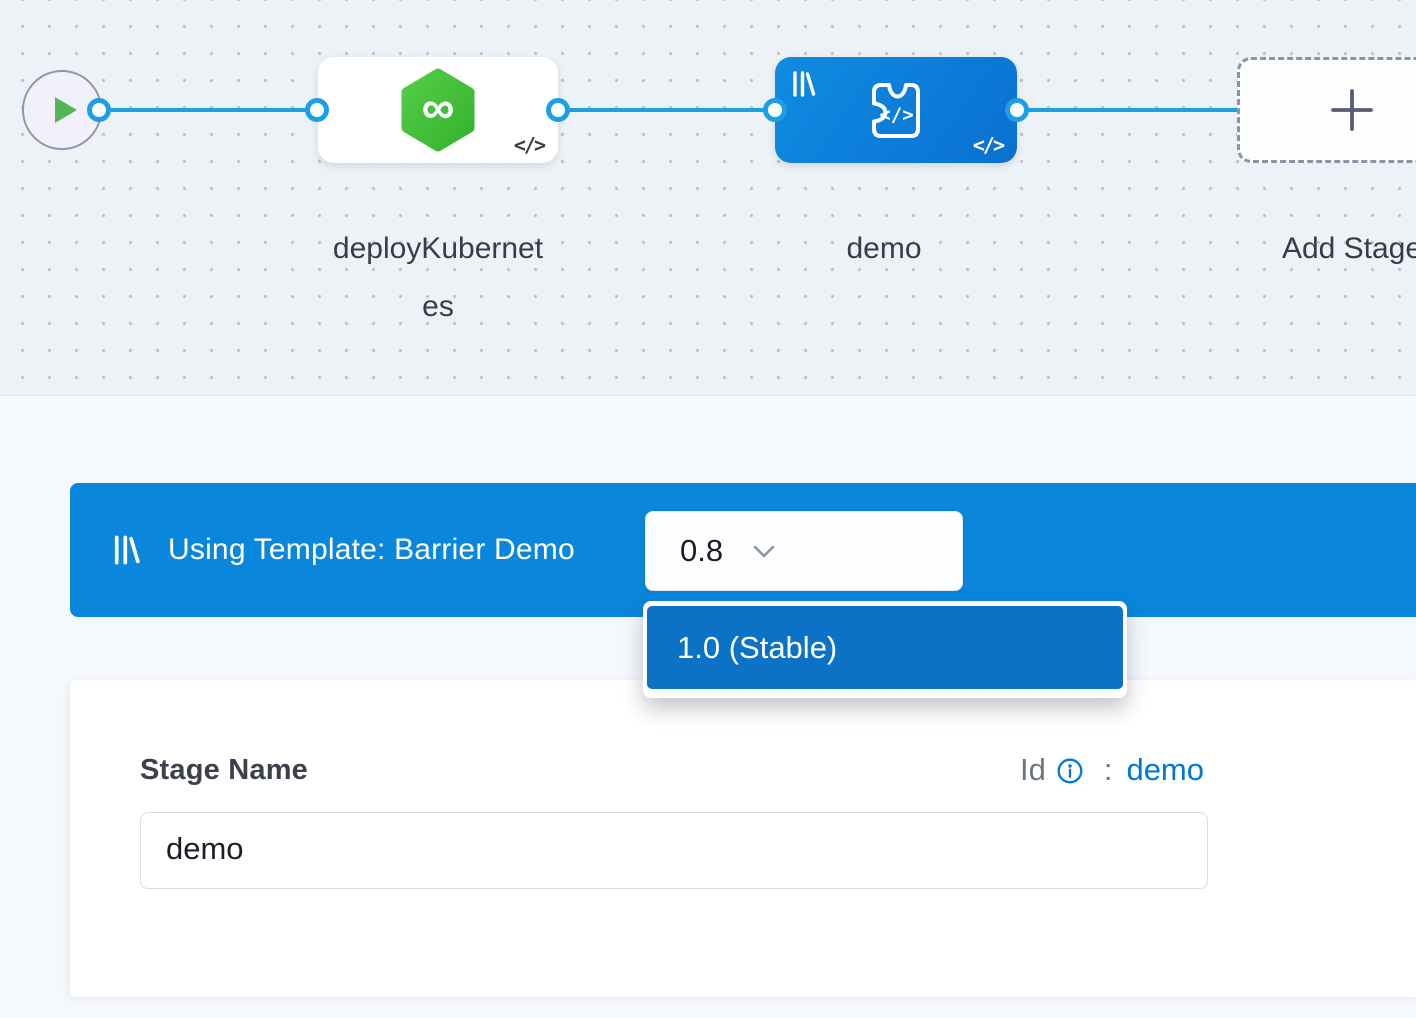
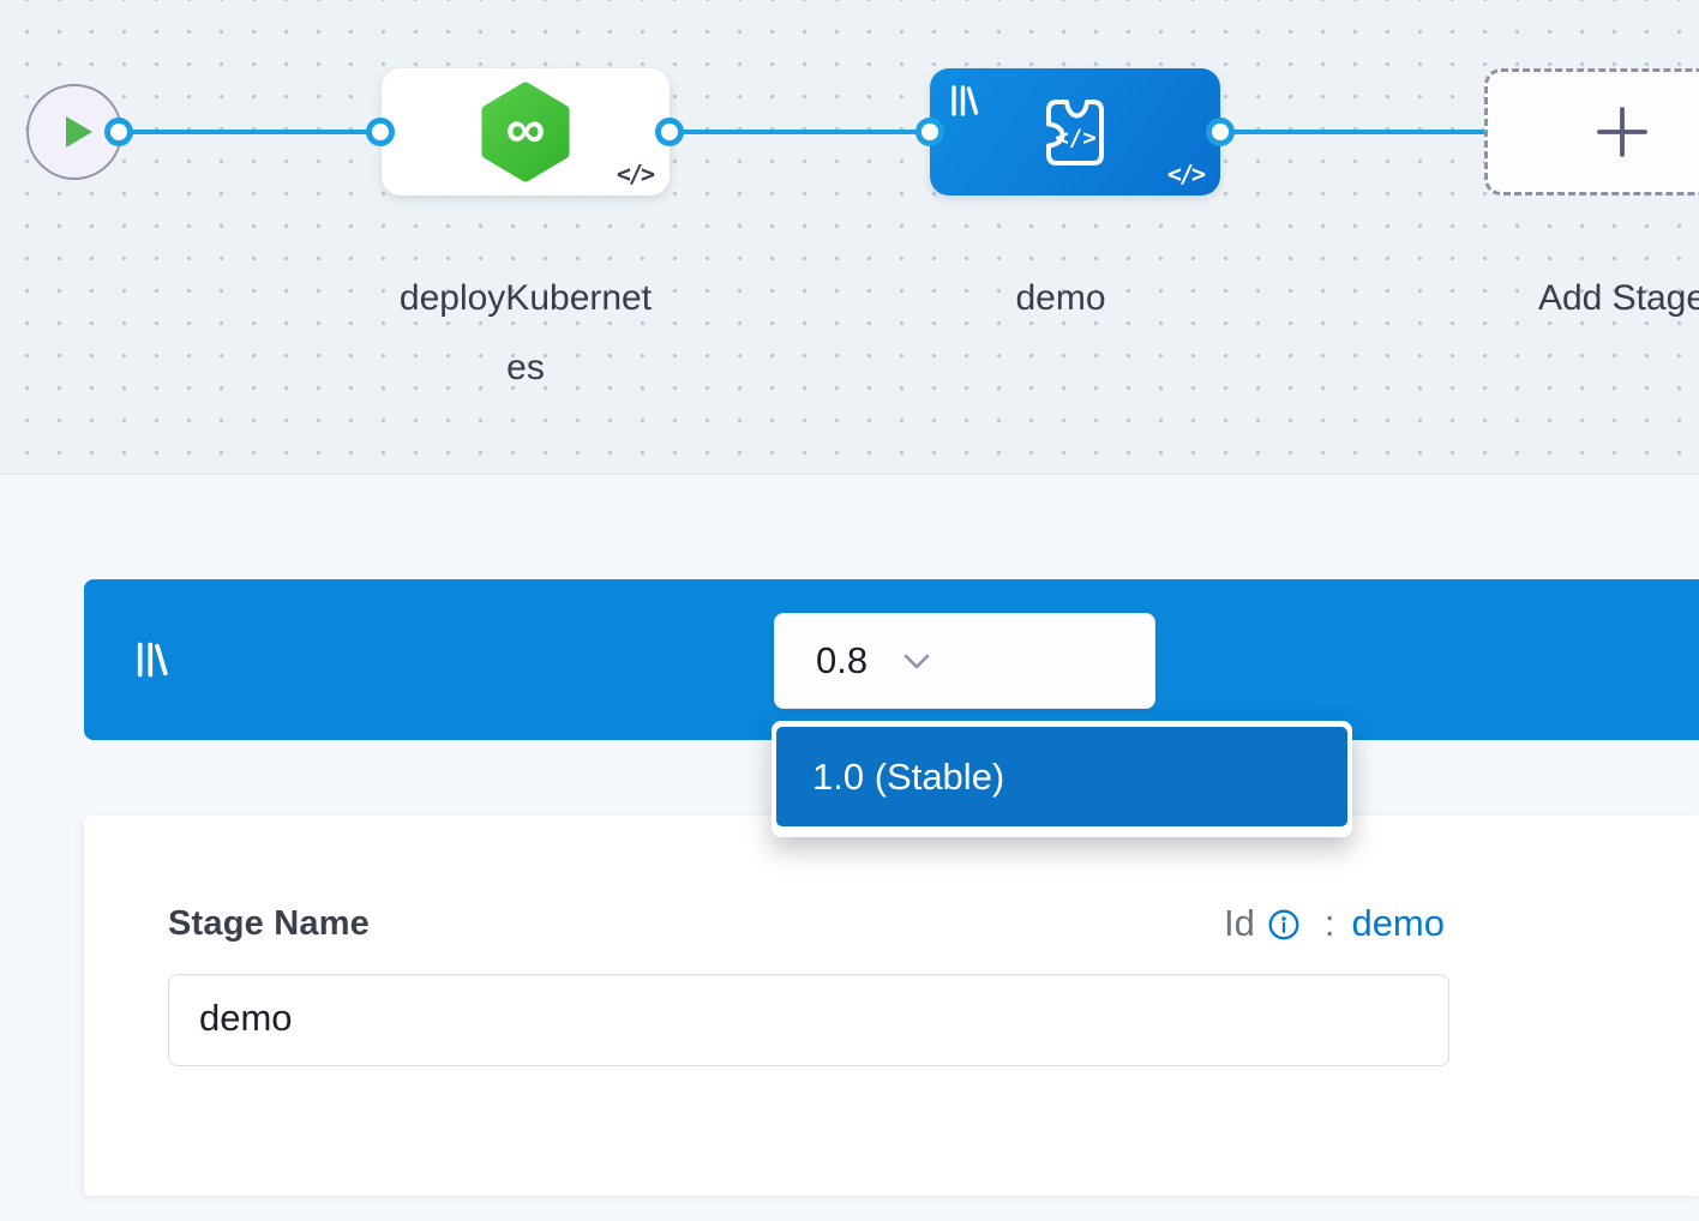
  ∞
  </>
  </>
  </>
  deployKubernetes
  demo
  Add Stage
- Using Template: Barrier Demo
  0.8
  1.0 (Stable)
  Stage Name
  Id
  :
  demo
  demo
